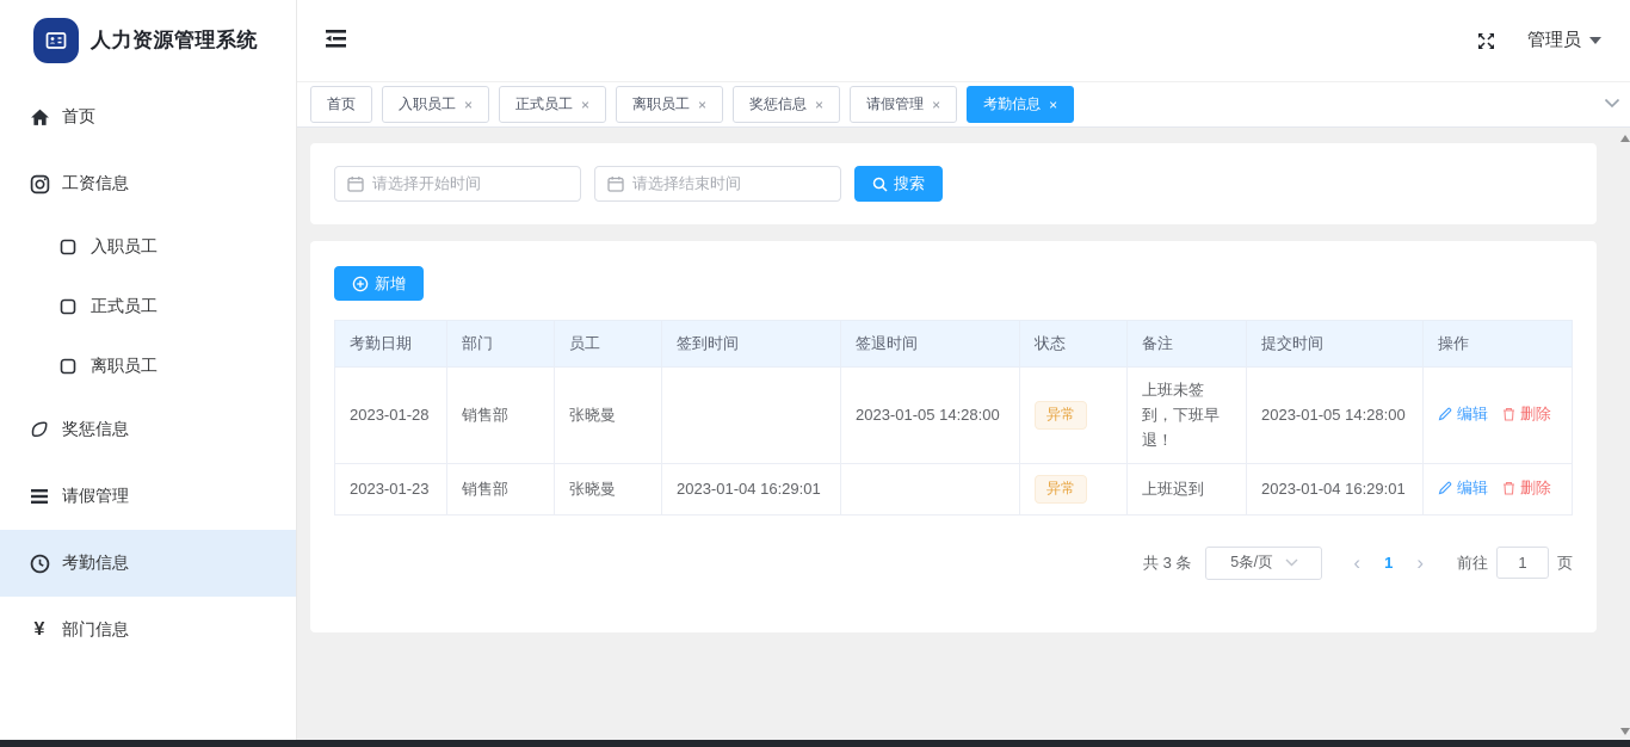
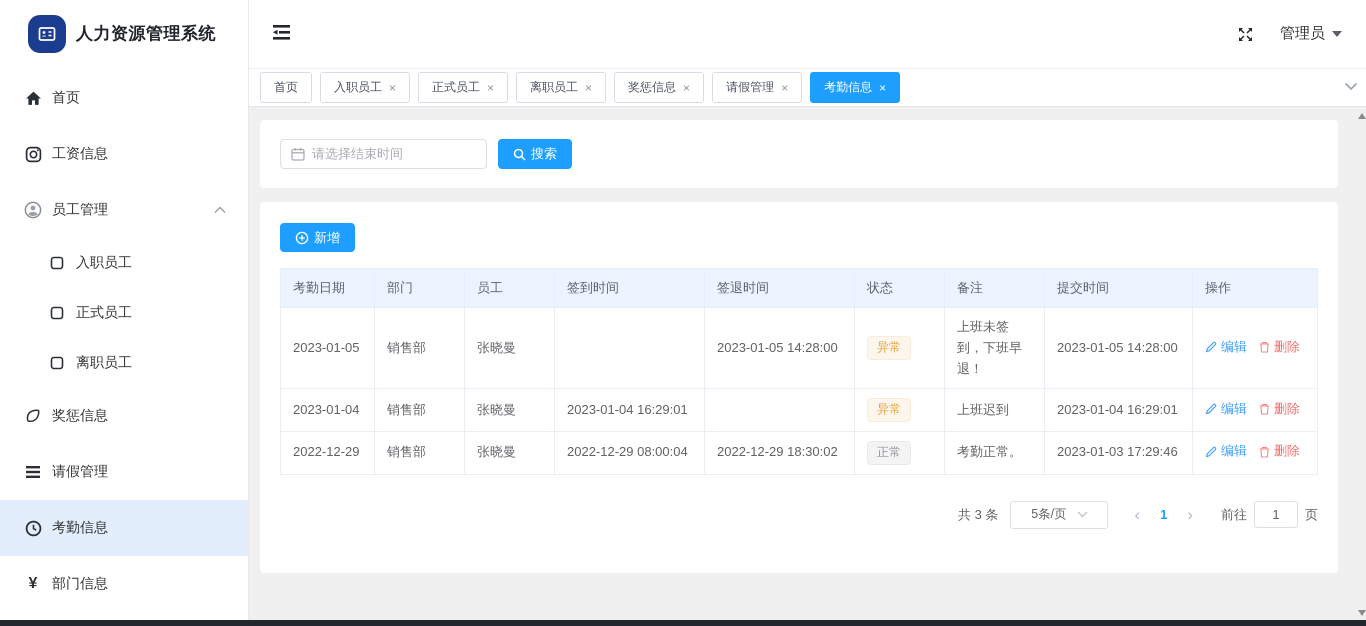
  人力资源管理系统
  首页
  工资信息
+ 员工管理
  入职员工
  正式员工
  离职员工
  奖惩信息
  请假管理
  考勤信息
  ¥
  部门信息
  管理员
  首页
  入职员工
  ×
  正式员工
  ×
  离职员工
  ×
  奖惩信息
  ×
  请假管理
  ×
  考勤信息
  ×
- 请选择开始时间
  请选择结束时间
  搜索
  新增
  考勤日期	部门	员工	签到时间	签退时间	状态	备注	提交时间	操作
- 2023-01-28	销售部	张晓曼		2023-01-05 14:28:00	异常	上班未签到，下班早退！	2023-01-05 14:28:00	编辑 删除
+ 2023-01-05	销售部	张晓曼		2023-01-05 14:28:00	异常	上班未签到，下班早退！	2023-01-05 14:28:00	编辑 删除
- 2023-01-23	销售部	张晓曼	2023-01-04 16:29:01		异常	上班迟到	2023-01-04 16:29:01	编辑 删除
+ 2023-01-04	销售部	张晓曼	2023-01-04 16:29:01		异常	上班迟到	2023-01-04 16:29:01	编辑 删除
+ 2022-12-29	销售部	张晓曼	2022-12-29 08:00:04	2022-12-29 18:30:02	正常	考勤正常。	2023-01-03 17:29:46	编辑 删除
  共 3 条
  5条/页
  ‹
  1
  ›
  前往
  1
  页
